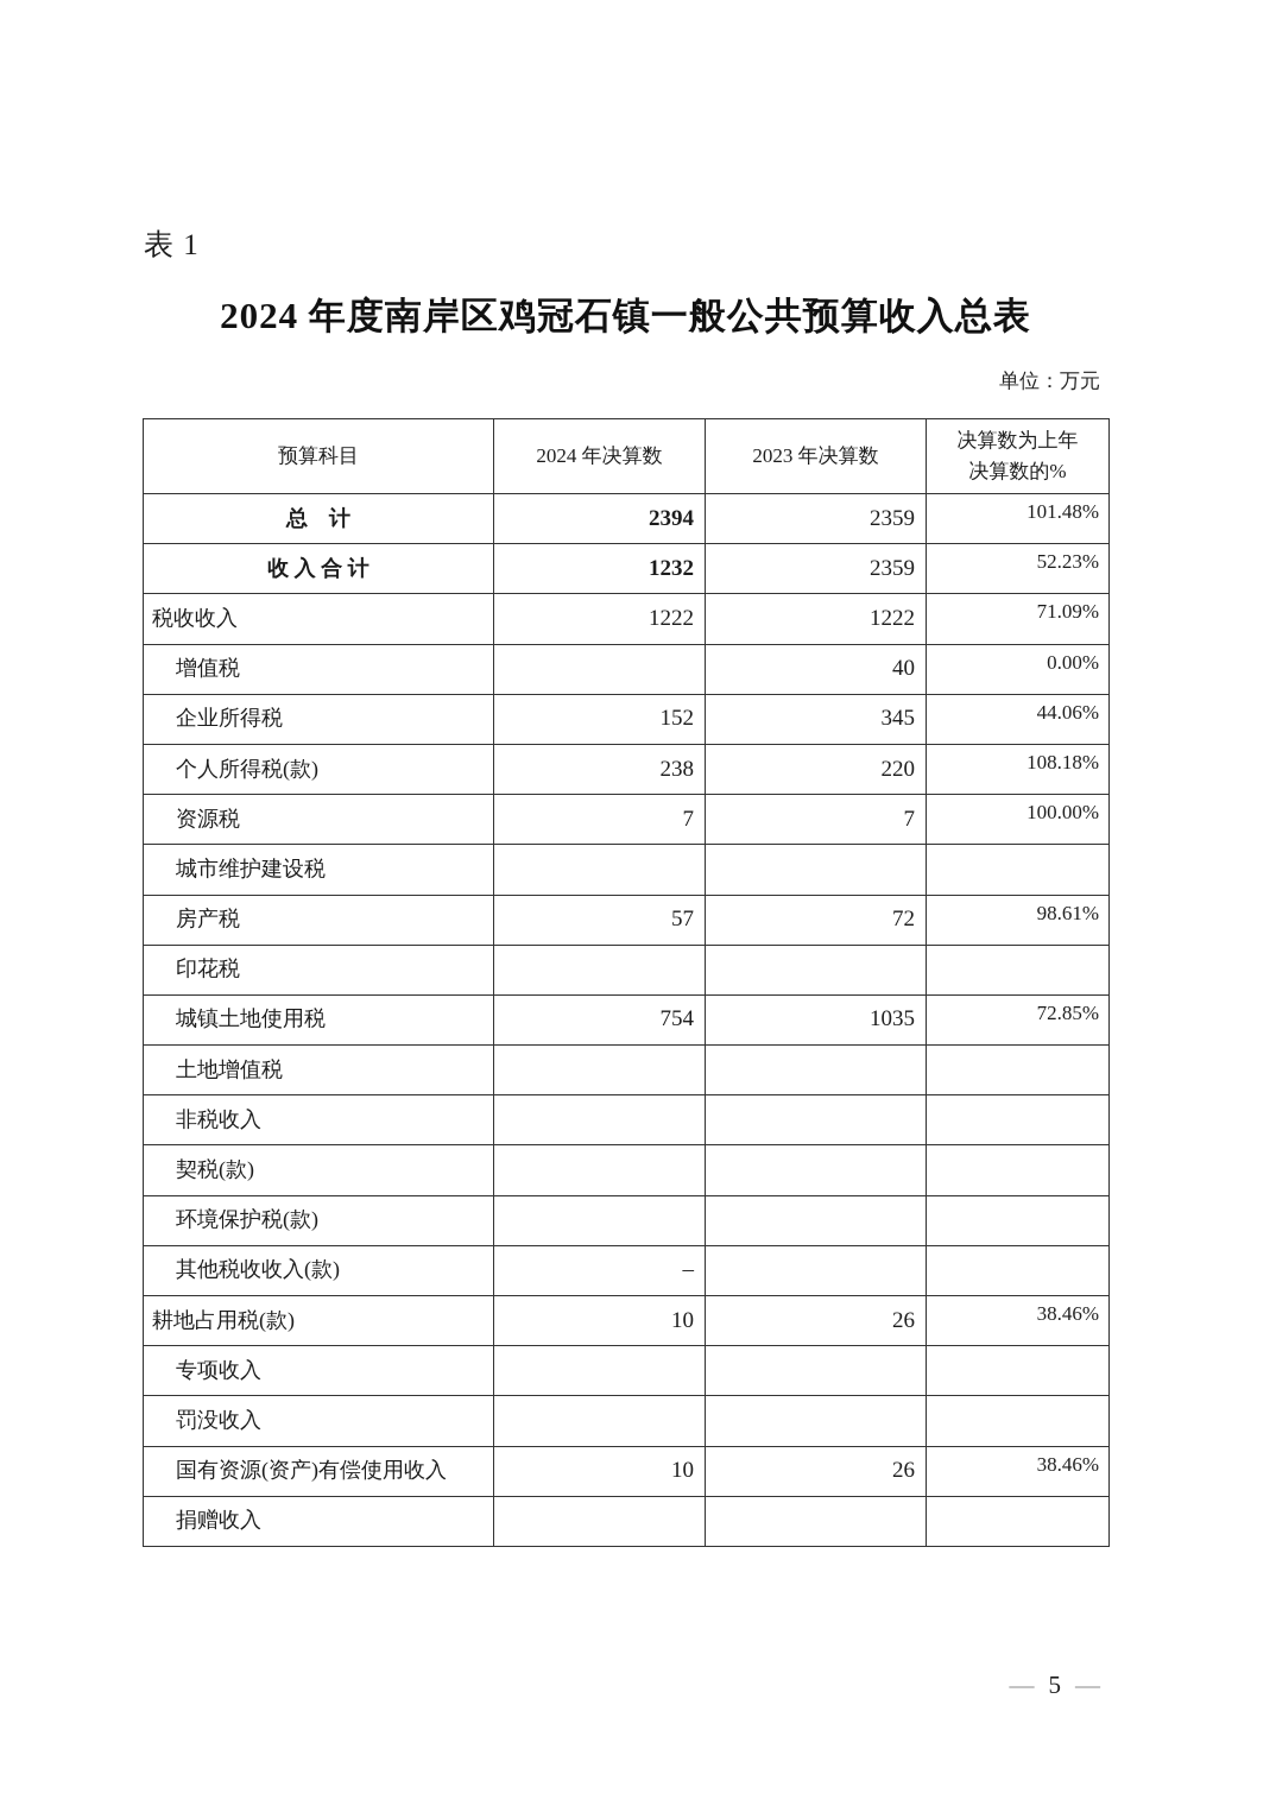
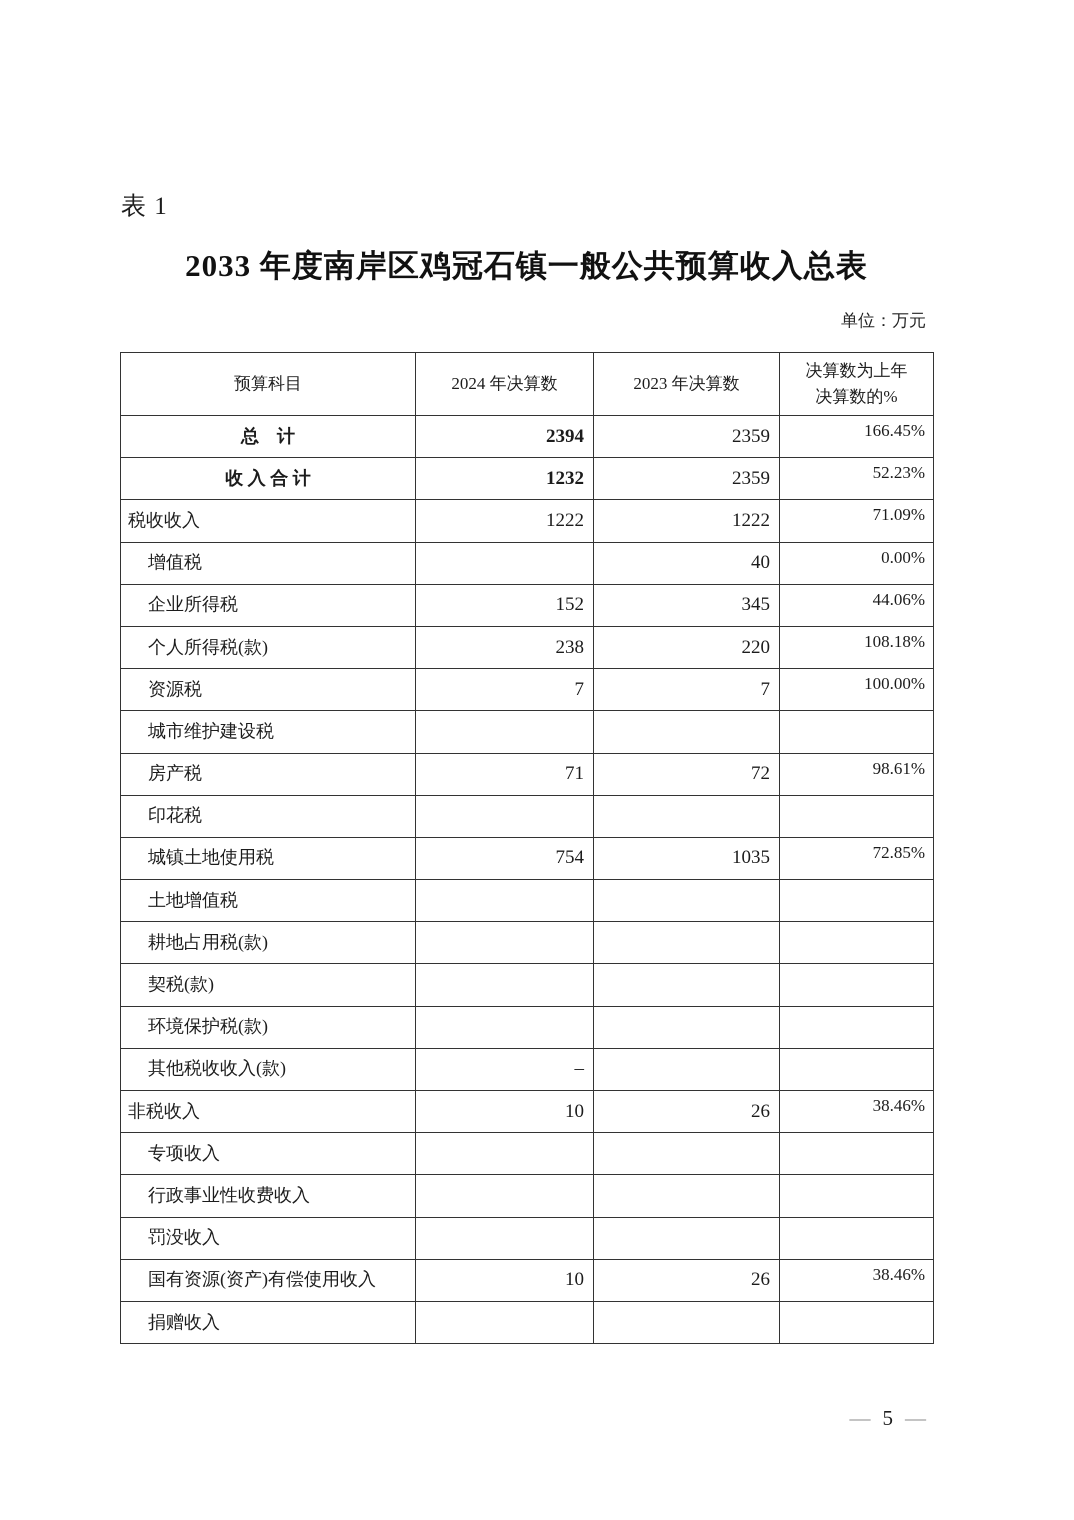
  表 1
- 2024 年度南岸区鸡冠石镇一般公共预算收入总表
+ 2033 年度南岸区鸡冠石镇一般公共预算收入总表
  单位：万元
  预算科目	2024 年决算数	2023 年决算数	决算数为上年 决算数的%
- 总 计	2394	2359	101.48%
+ 总 计	2394	2359	166.45%
  收 入 合 计	1232	2359	52.23%
  税收收入	1222	1222	71.09%
  增值税		40	0.00%
  企业所得税	152	345	44.06%
  个人所得税(款)	238	220	108.18%
  资源税	7	7	100.00%
  城市维护建设税
- 房产税	57	72	98.61%
+ 房产税	71	72	98.61%
  印花税
  城镇土地使用税	754	1035	72.85%
  土地增值税
- 非税收入
+ 耕地占用税(款)
  契税(款)
  环境保护税(款)
  其他税收收入(款)	–
- 耕地占用税(款)	10	26	38.46%
+ 非税收入	10	26	38.46%
  专项收入
+ 行政事业性收费收入
  罚没收入
  国有资源(资产)有偿使用收入	10	26	38.46%
  捐赠收入
  — 5 —
